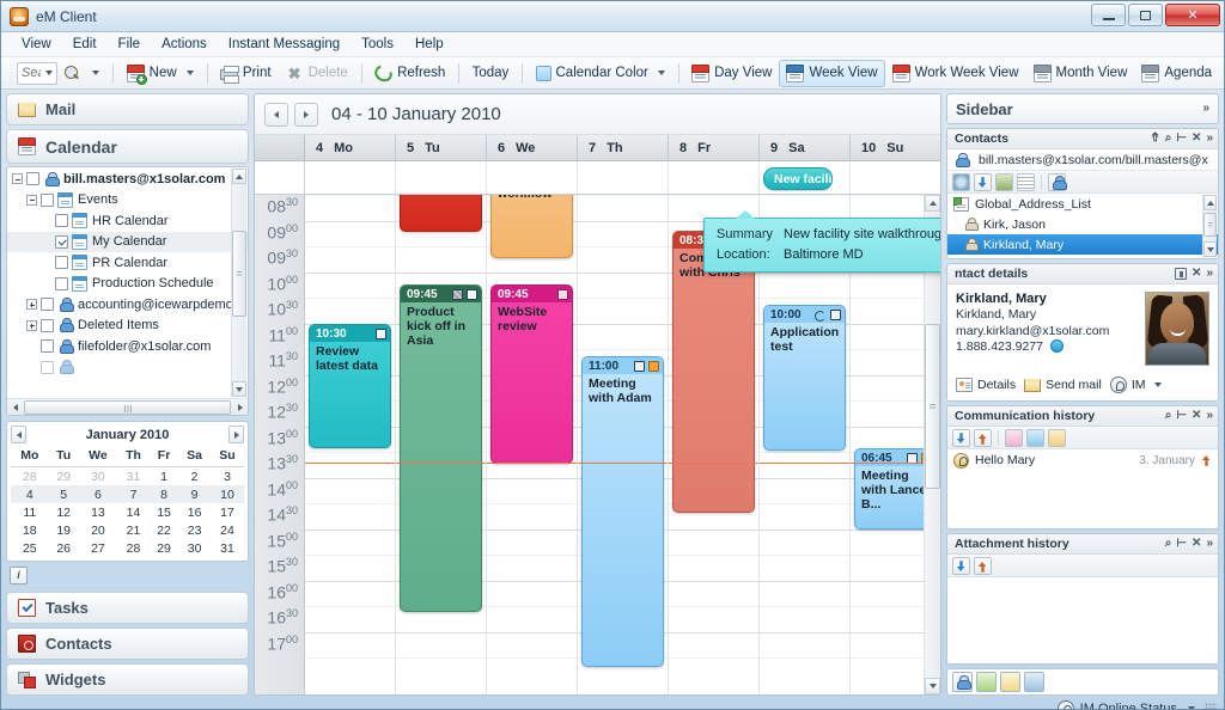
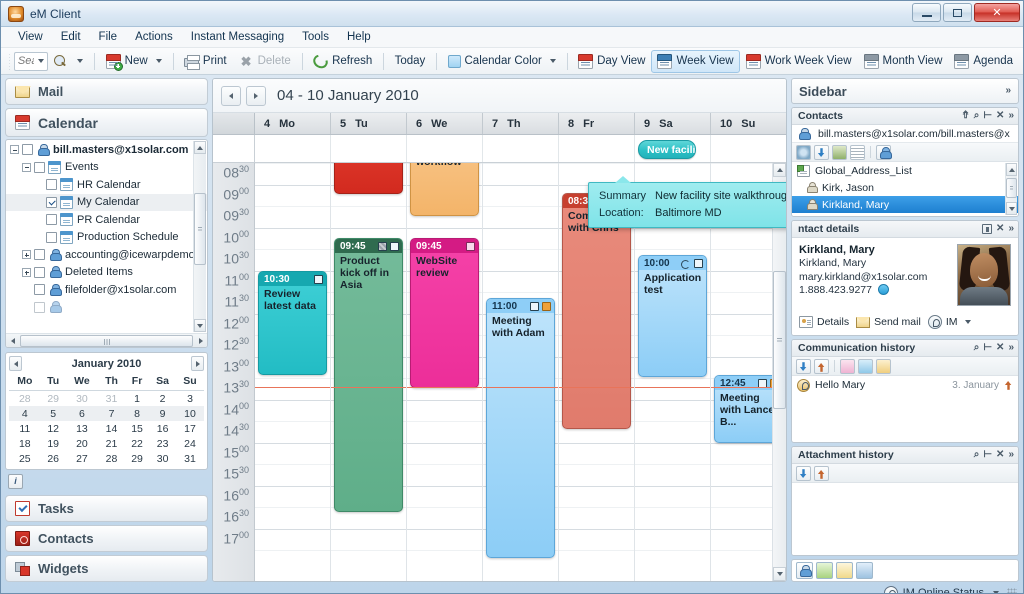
  eM Client
  ✕
  View
  Edit
  File
  Actions
  Instant Messaging
  Tools
  Help
  New
  Print
  ✖
  Delete
  Refresh
  Today
  Calendar Color
  Day View
  Week View
  Work Week View
  Month View
  Agenda
  Mail
  Calendar
  bill.masters@x1solar.com
  Events
  HR Calendar
  My Calendar
  PR Calendar
  Production Schedule
  accounting@icewarpdemo
  Deleted Items
  filefolder@x1solar.com
  January 2010
  Mo	Tu	We	Th	Fr	Sa	Su
  28	29	30	31	1	2	3
  4	5	6	7	8	9	10
  11	12	13	14	15	16	17
  18	19	20	21	22	23	24
  25	26	27	28	29	30	31
  i
  Tasks
  Contacts
  Widgets
  04 - 10 January 2010
  4
  Mo
  5
  Tu
  6
  We
  7
  Th
  8
  Fr
  9
  Sa
  10
  Su
  New facili
  0830
  0900
  0930
  1000
  1030
  1100
  1130
  1200
  1230
  1300
  1330
  1400
  1430
  1500
  1530
  1600
  1630
  1700
  10:30
  Review latest data
  09:45
  Product kick off in Asia
  09:45
  WebSite review
  11:00
  Meeting with Adam
  08:3
  10:00
  Application test
- 06:45
+ 12:45
  Meeting with Lanc B...
  Summary
  New facility site walkthroug
  Location:
  Baltimore MD
  Sidebar
  »
  Contacts
  ⇮
  ⌕
  ⊢
  ✕
  »
  bill.masters@x1solar.com/bill.masters@x
  Global_Address_List
  Kirk, Jason
  Kirkland, Mary
  ntact details
  ✕
  »
  Kirkland, Mary
  Kirkland, Mary
  mary.kirkland@x1solar.com
  1.888.423.9277
  Details
  Send mail
  IM
  Communication history
  ⌕
  ⊢
  ✕
  »
  Hello Mary
  3. January
  Attachment history
  ⌕
  ⊢
  ✕
  »
